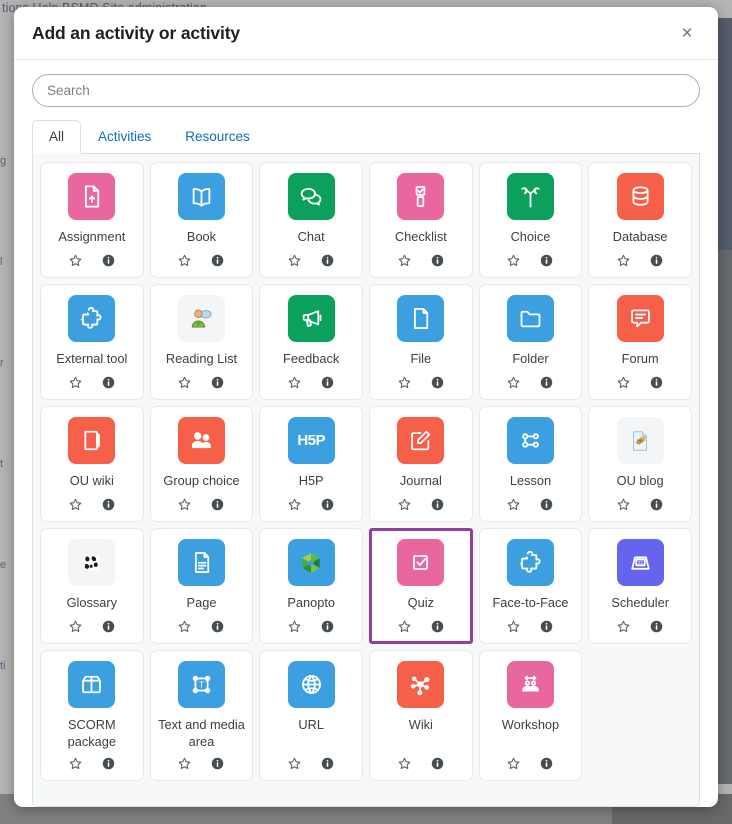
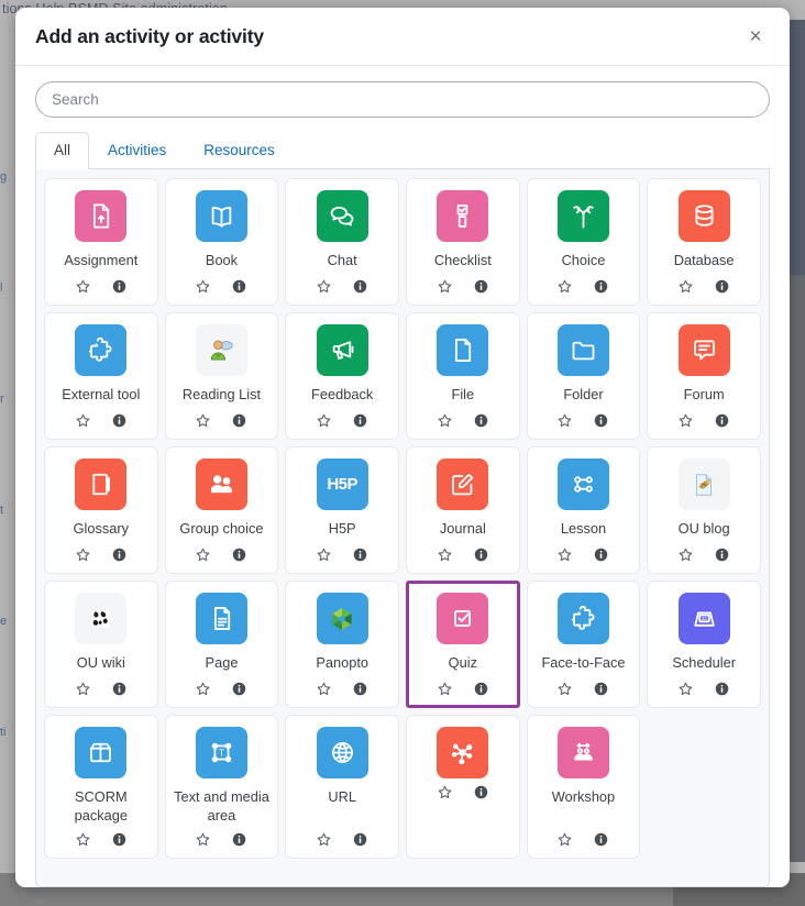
  g
  l
  r
  t
  e
  ti
  Add an activity or activity
  ×
  Search
  All
  Activities
  Resources
  Assignment
  Book
  Chat
  Checklist
  Choice
  Database
  External tool
  Reading List
  Feedback
  File
  Folder
  Forum
- OU wiki
+ Glossary
  Group choice
  H5P
  H5P
  Journal
  Lesson
  OU blog
- Glossary
+ OU wiki
  Page
  Panopto
  Quiz
  Face-to-Face
  Scheduler
  SCORM package
  T
  Text and media area
  URL
- Wiki
  Workshop
